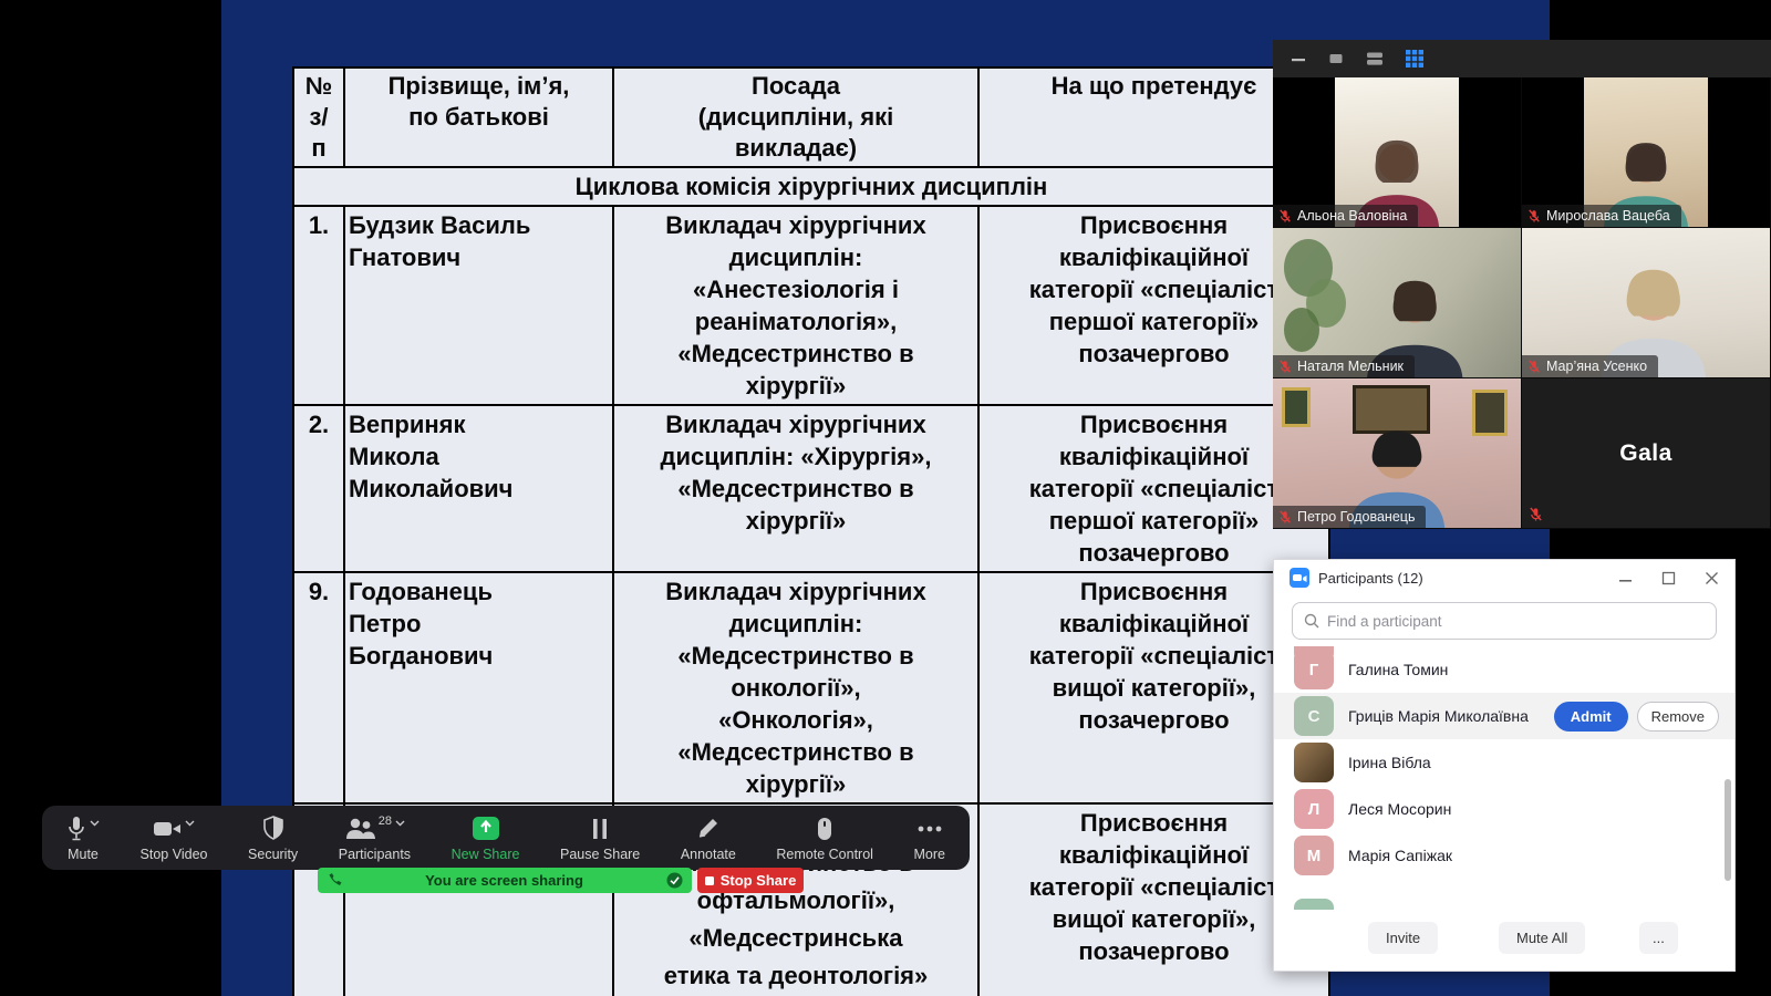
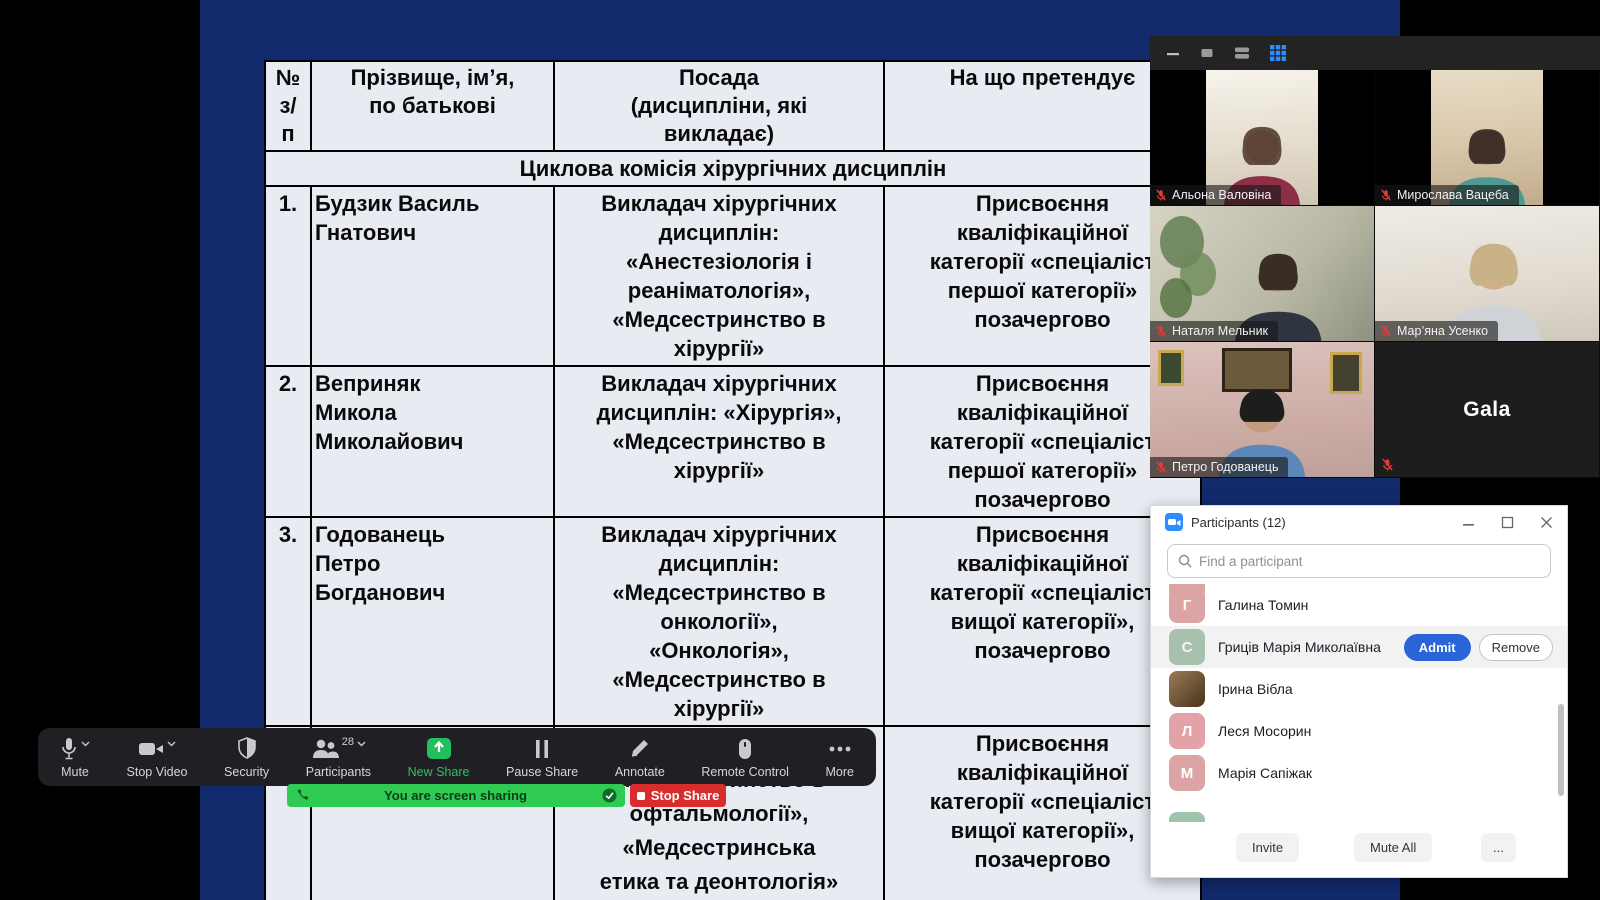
  № з/ п	Прізвище, ім’я, по батькові	Посада (дисципліни, які викладає)	На що претендує
  Циклова комісія хірургічних дисциплін
  1.	Будзик Василь Гнатович	Викладач хірургічних дисциплін: «Анестезіологія і реаніматологія», «Медсестринство в хірургії»	Присвоєння кваліфікаційної категорії «спеціаліс першої категорії» позачергово
  2.	Веприняк Микола Миколайович	Викладач хірургічних дисциплін: «Хірургія», «Медсестринство в хірургії»	Присвоєння кваліфікаційної категорії «спеціаліс першої категорії» позачергово
- 9.	Годованець Петро Богданович	Викладач хірургічних дисциплін: «Медсестринство в онкології», «Онкологія», «Медсестринство в хірургії»	Присвоєння кваліфікаційної категорії «спеціаліс вищої категорії», позачергово
+ 3.	Годованець Петро Богданович	Викладач хірургічних дисциплін: «Медсестринство в онкології», «Онкологія», «Медсестринство в хірургії»	Присвоєння кваліфікаційної категорії «спеціаліс вищої категорії», позачергово
  Альона Валовіна
  Мирослава Вацеба
  Наталя Мельник
  Мар’яна Усенко
  Петро Годованець
  Gala
  Mute
  Stop Video
  Security
  28
  Participants
  New Share
  Pause Share
  Annotate
  Remote Control
  More
  You are screen sharing
  Stop Share
  Participants (12)
  Find a participant
  Г
  Галина Томин
  С
  Гриців Марія Миколаївна
  Admit
  Remove
  Ірина Вібла
  Л
  Леся Мосорин
  М
  Марія Сапіжак
  Invite
  Mute All
  ...
